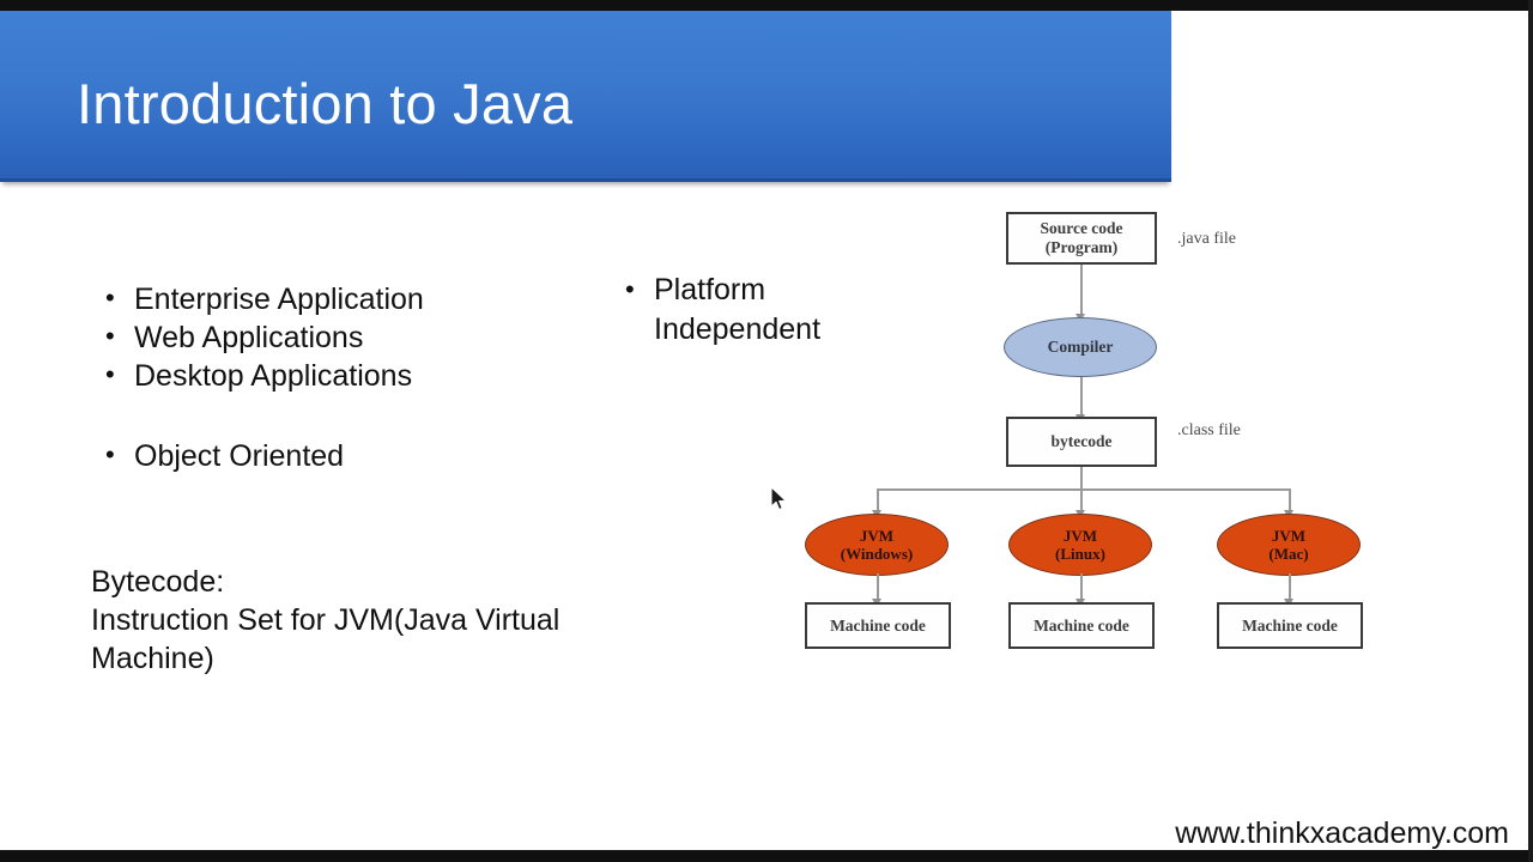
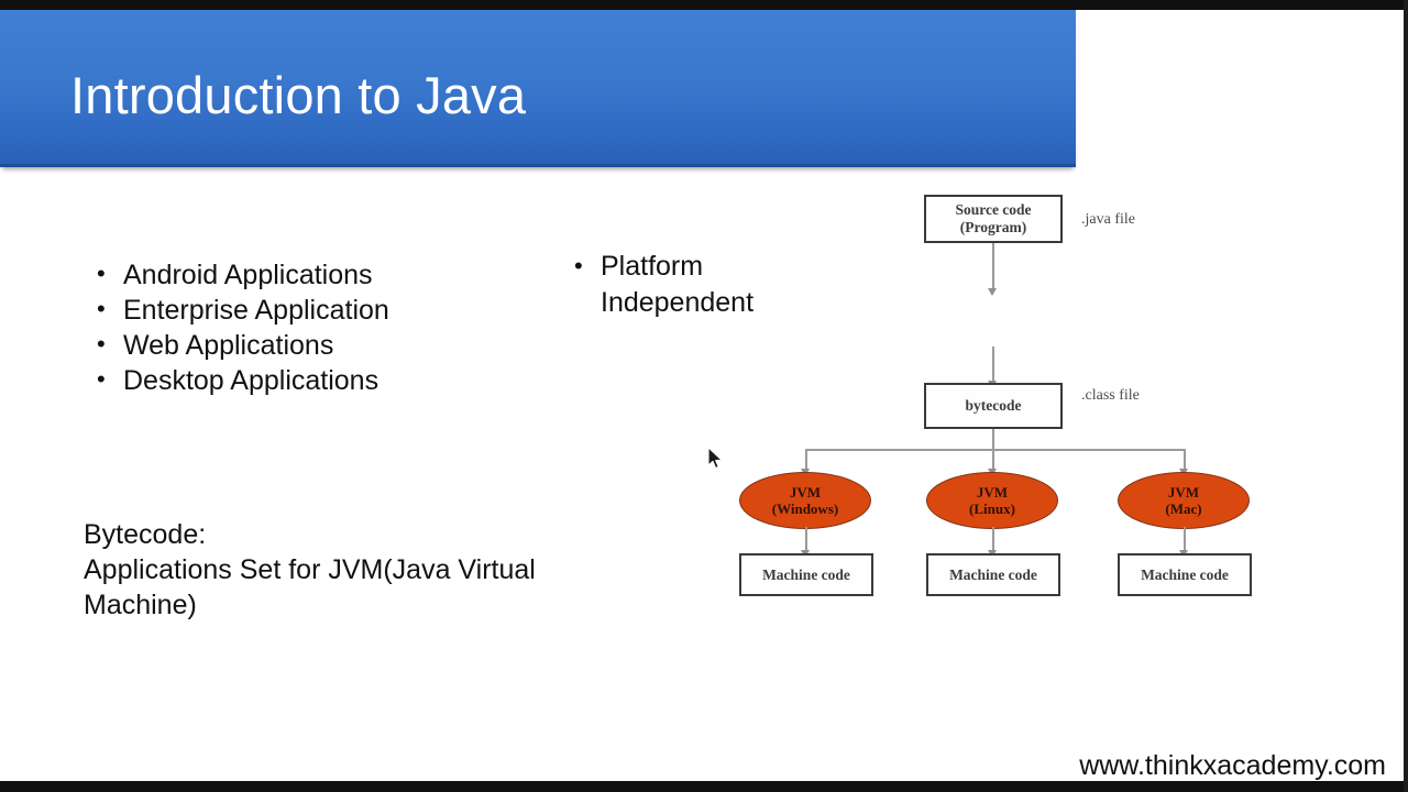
  Introduction to Java
+ Android Applications
  Enterprise Application
  Web Applications
  Desktop Applications
- Object Oriented
  Platform Independent
  Bytecode:
- Instruction Set for JVM(Java Virtual Machine)
+ Applications Set for JVM(Java Virtual Machine)
  Source code
  (Program)
  .java file
- Compiler
  bytecode
  .class file
  JVM
  (Windows)
  JVM
  (Linux)
  JVM
  (Mac)
  Machine code
  Machine code
  Machine code
  www.thinkxacademy.com
